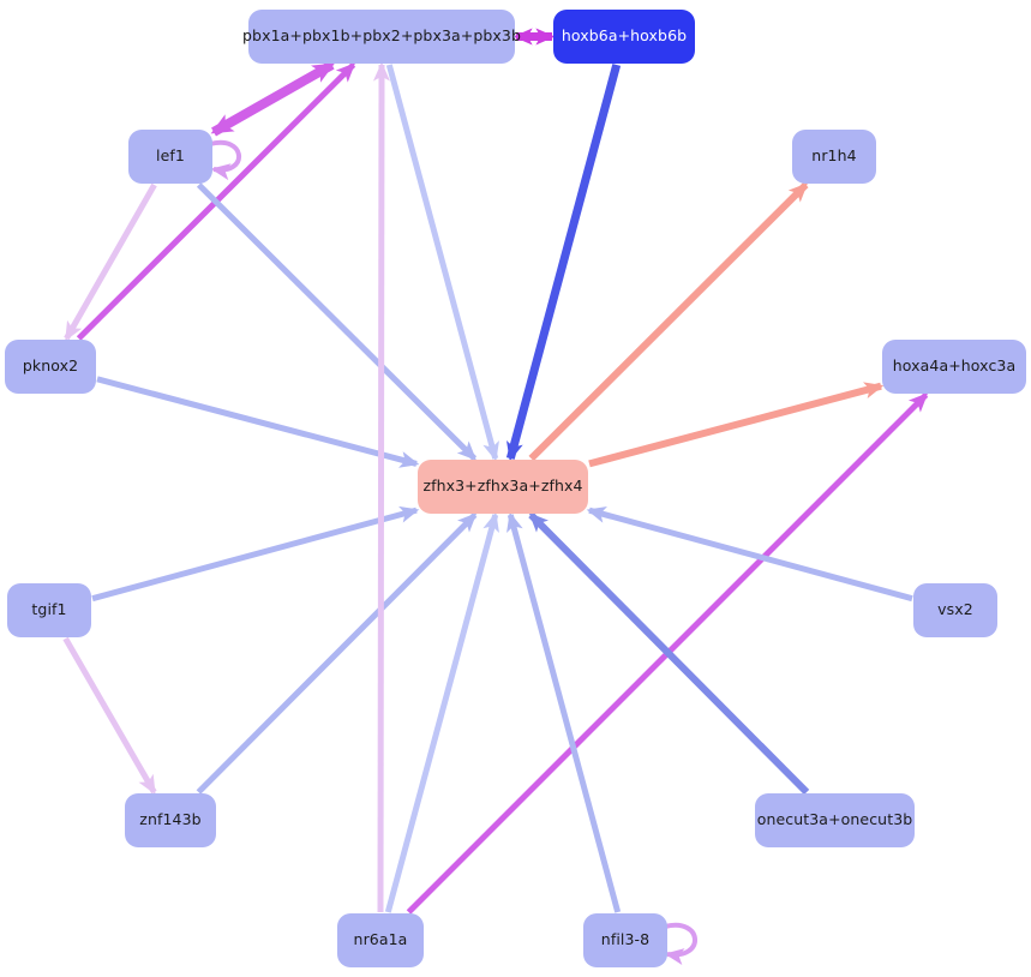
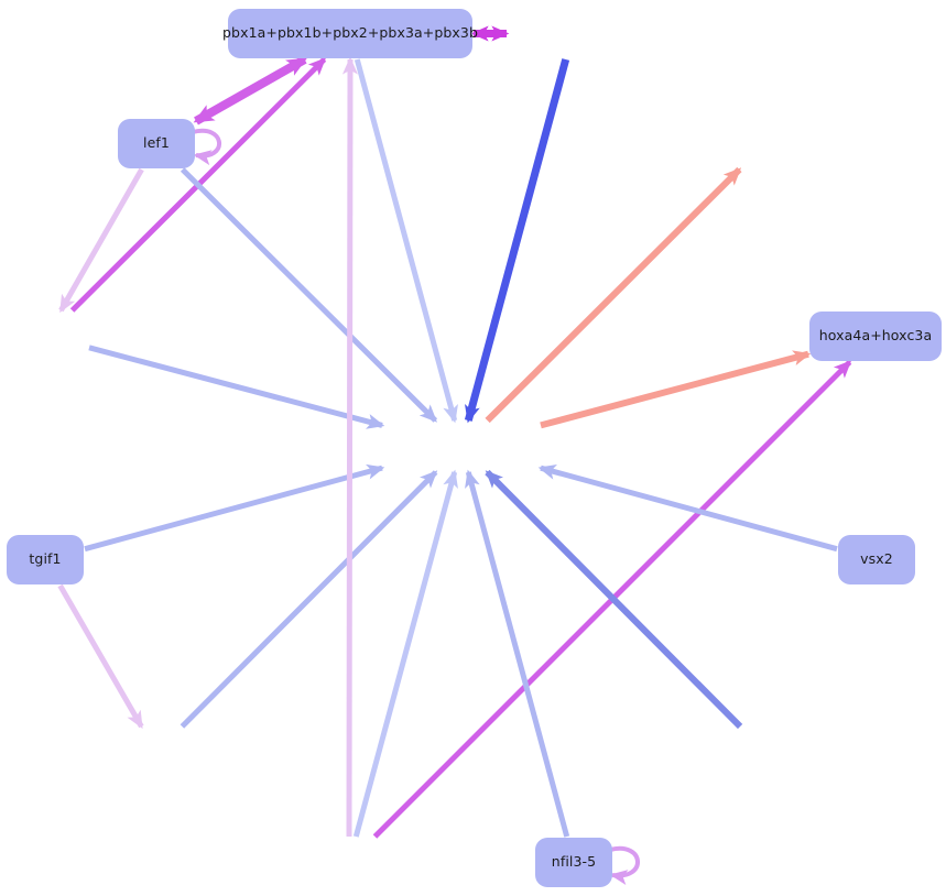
  pbx1a+pbx1b+pbx2+pbx3a+pbx3b
- hoxb6a+hoxb6b
  lef1
- nr1h4
- pknox2
  hoxa4a+hoxc3a
- zfhx3+zfhx3a+zfhx4
  tgif1
  vsx2
- znf143b
- onecut3a+onecut3b
- nr6a1a
- nfil3-8
+ nfil3-5
